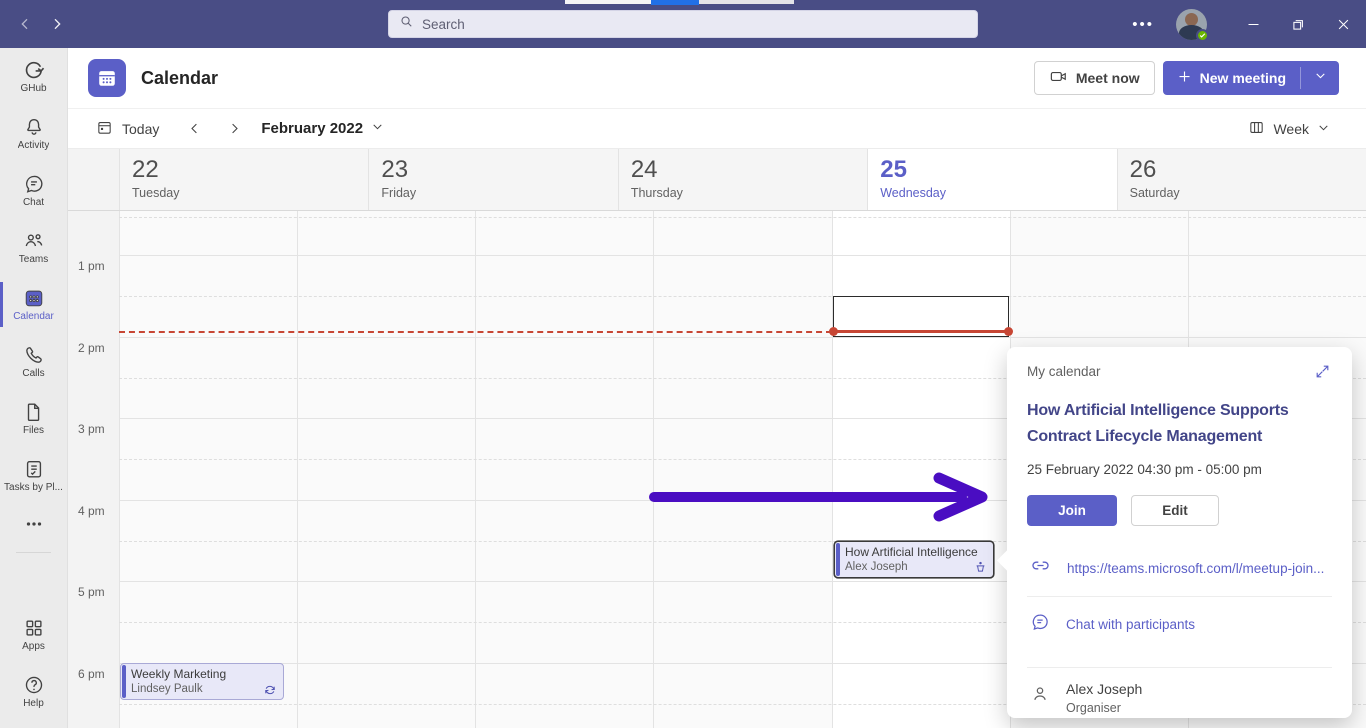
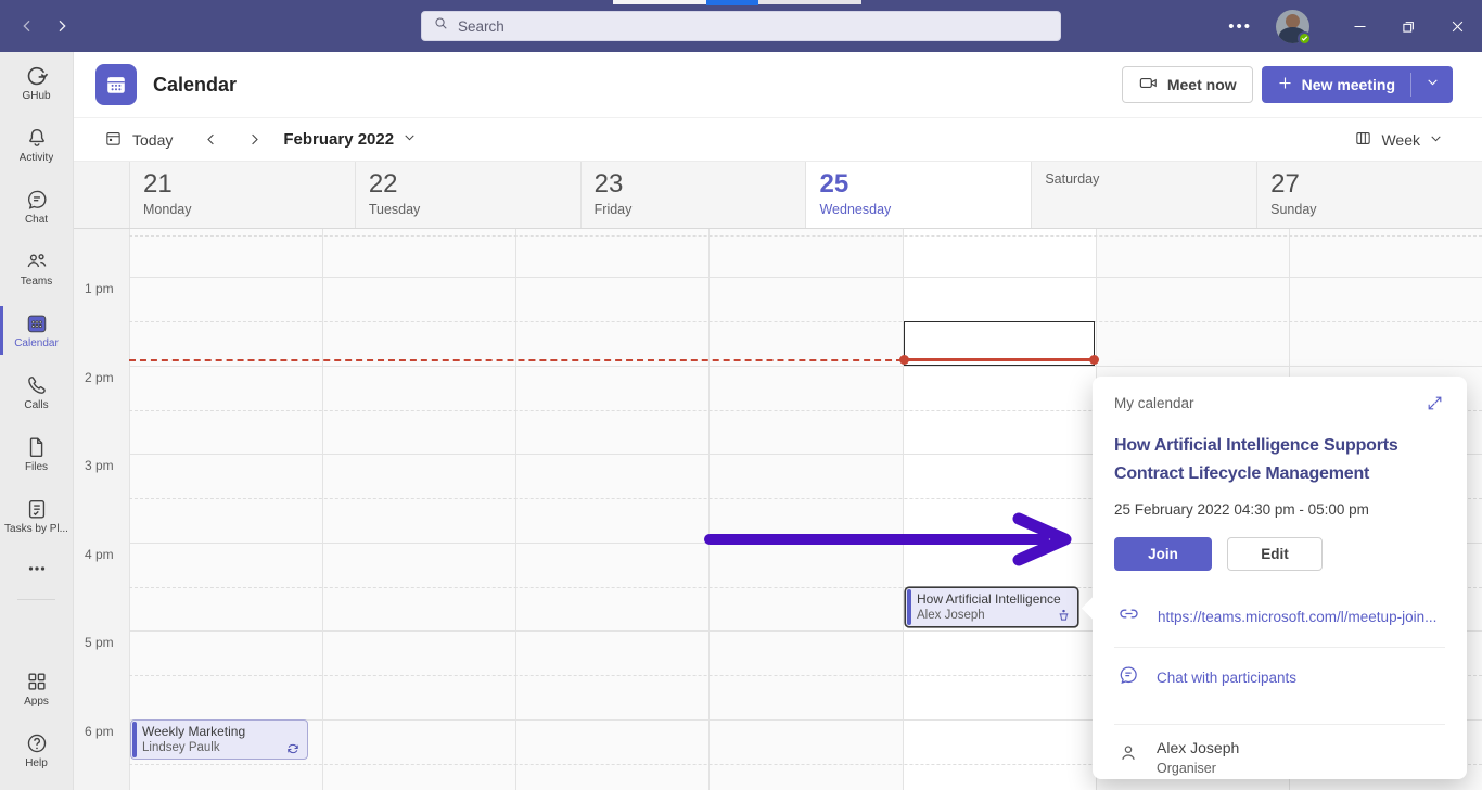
  Search
  •••
  GHub
  Activity
  Chat
  Teams
  Calendar
  Calls
  Files
  Tasks by Pl...
  Apps
  Help
  Calendar
  Meet now
  New meeting
  Today
  February 2022
  Week
+ 21
+ Monday
  22
  Tuesday
  23
  Friday
- 24
- Thursday
  25
  Wednesday
- 26
  Saturday
+ 27
+ Sunday
  1 pm
  2 pm
  3 pm
  4 pm
  5 pm
  6 pm
  How Artificial Intelligence
  Alex Joseph
  Weekly Marketing
  Lindsey Paulk
  My calendar
  How Artificial Intelligence Supports Contract Lifecycle Management
  25 February 2022 04:30 pm - 05:00 pm
  Join
  Edit
  https://teams.microsoft.com/l/meetup-join...
  Chat with participants
  Alex Joseph
  Organiser
